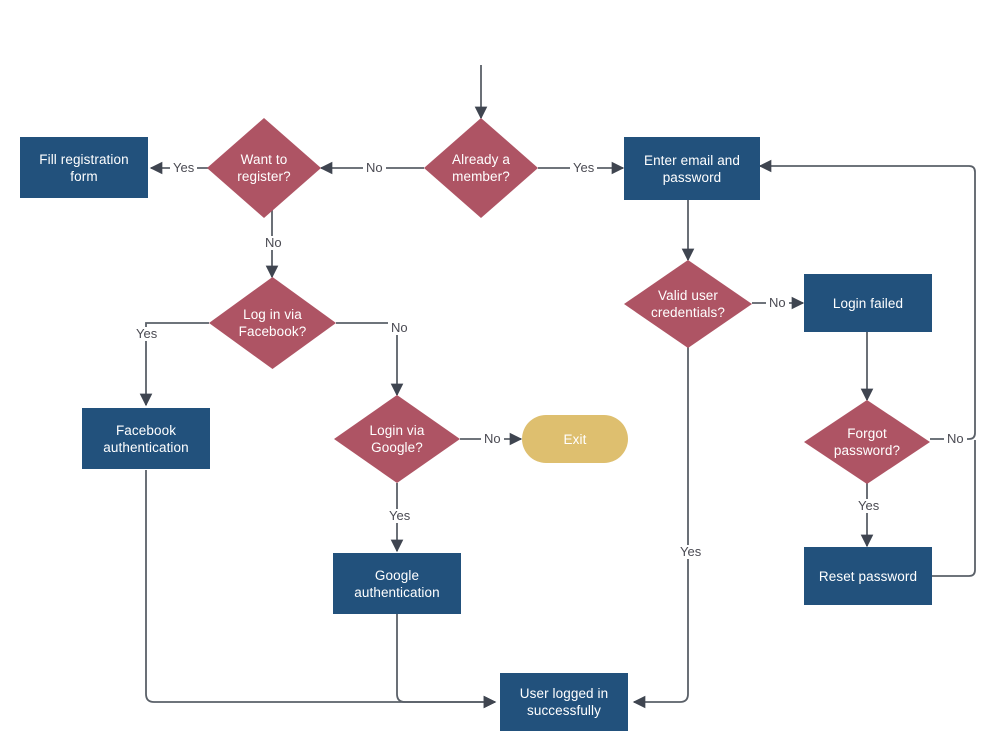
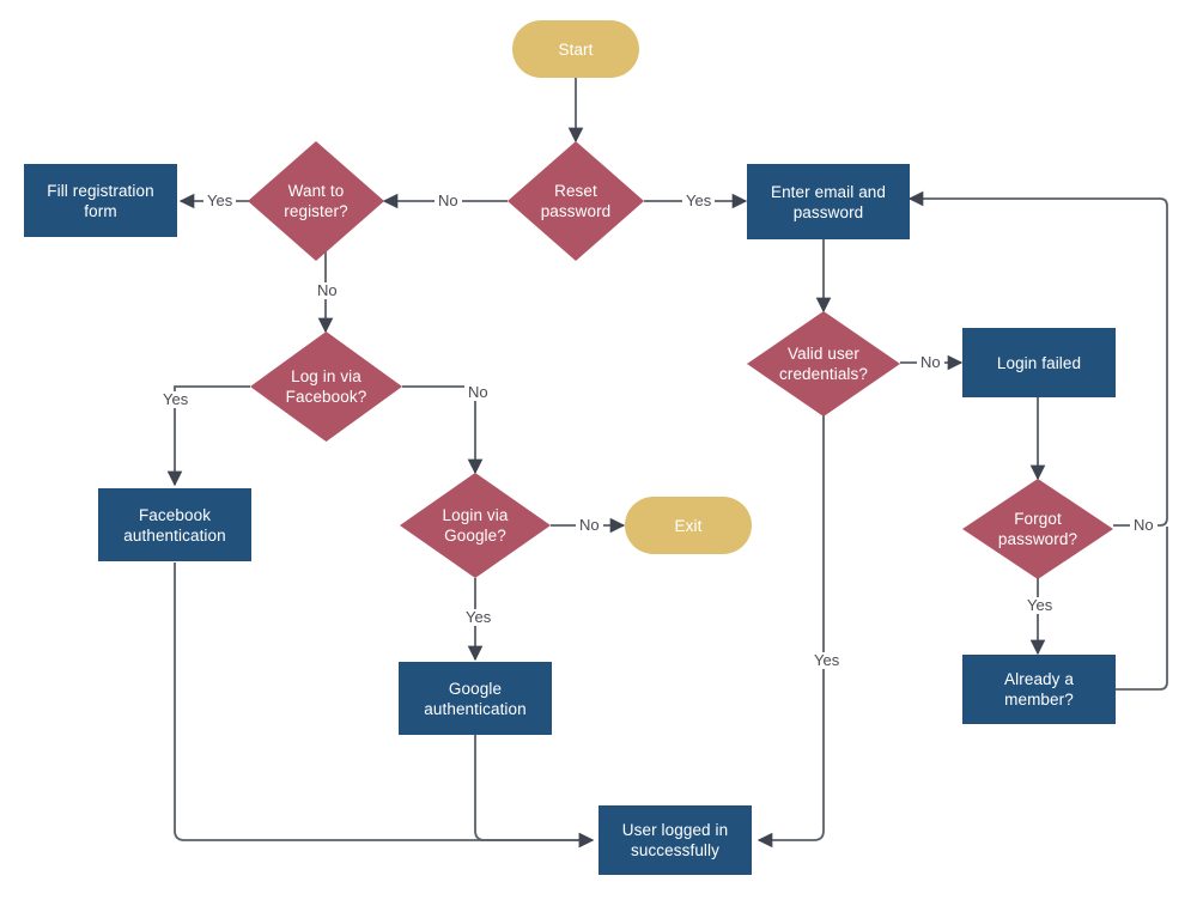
+ Start
- Already a member?
+ Reset password
  Want to register?
  Fill registration form
  Enter email and password
  Valid user credentials?
  Login failed
  Forgot password?
- Reset password
+ Already a member?
  Log in via Facebook?
  Facebook authentication
  Login via Google?
  Google authentication
  Exit
  User logged in successfully
  No
  Yes
  Yes
  No
  Yes
  No
  No
  Yes
  No
  Yes
  No
  Yes
